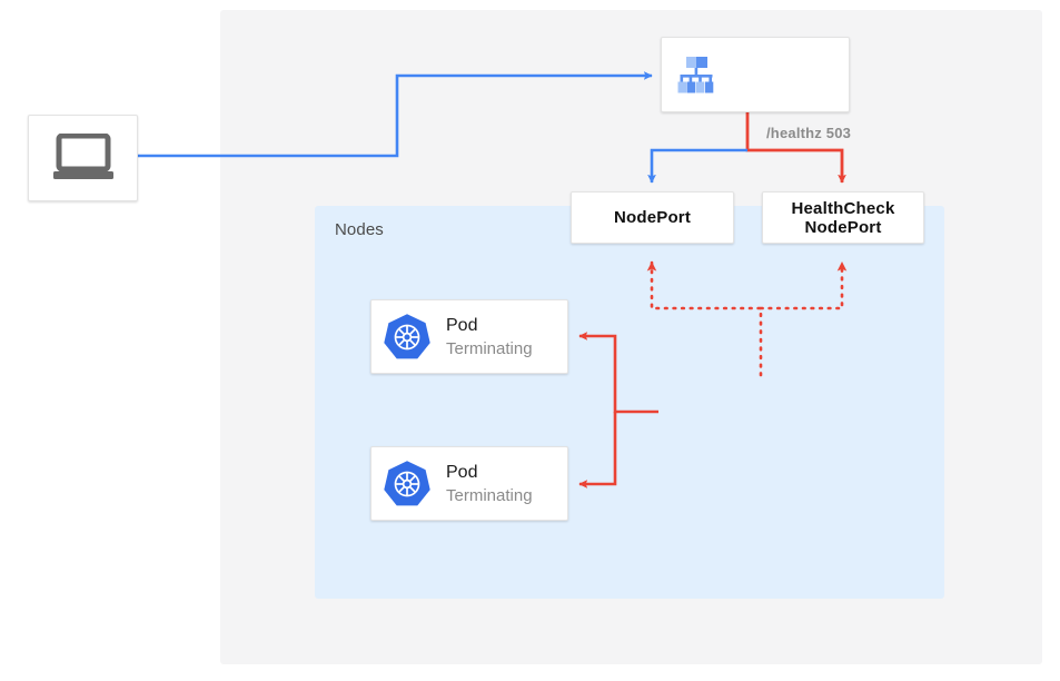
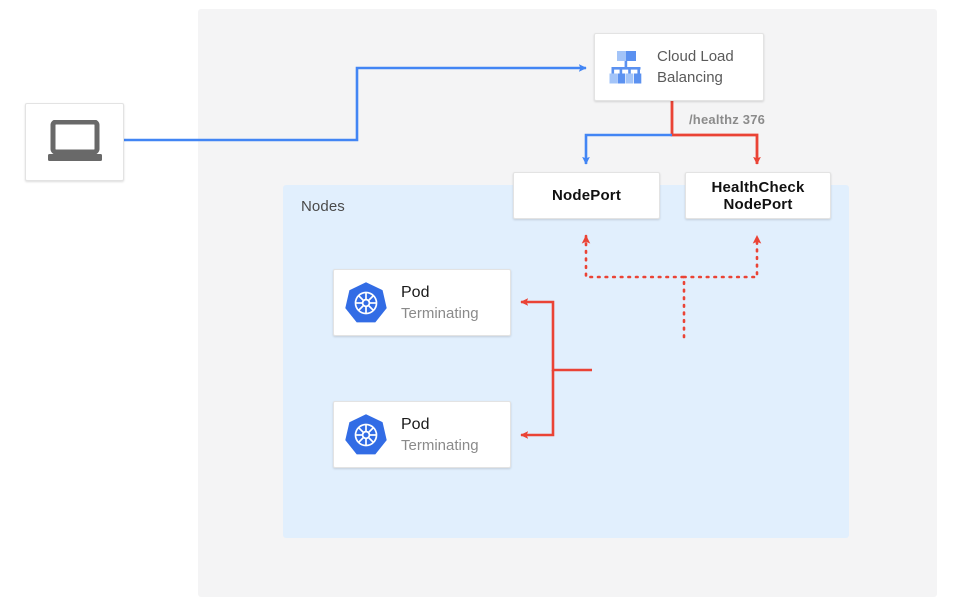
  Nodes
- /healthz 503
+ /healthz 376
+ Cloud Load
+ Balancing
  NodePort
  HealthCheck
  NodePort
  Pod
  Terminating
  Pod
  Terminating
